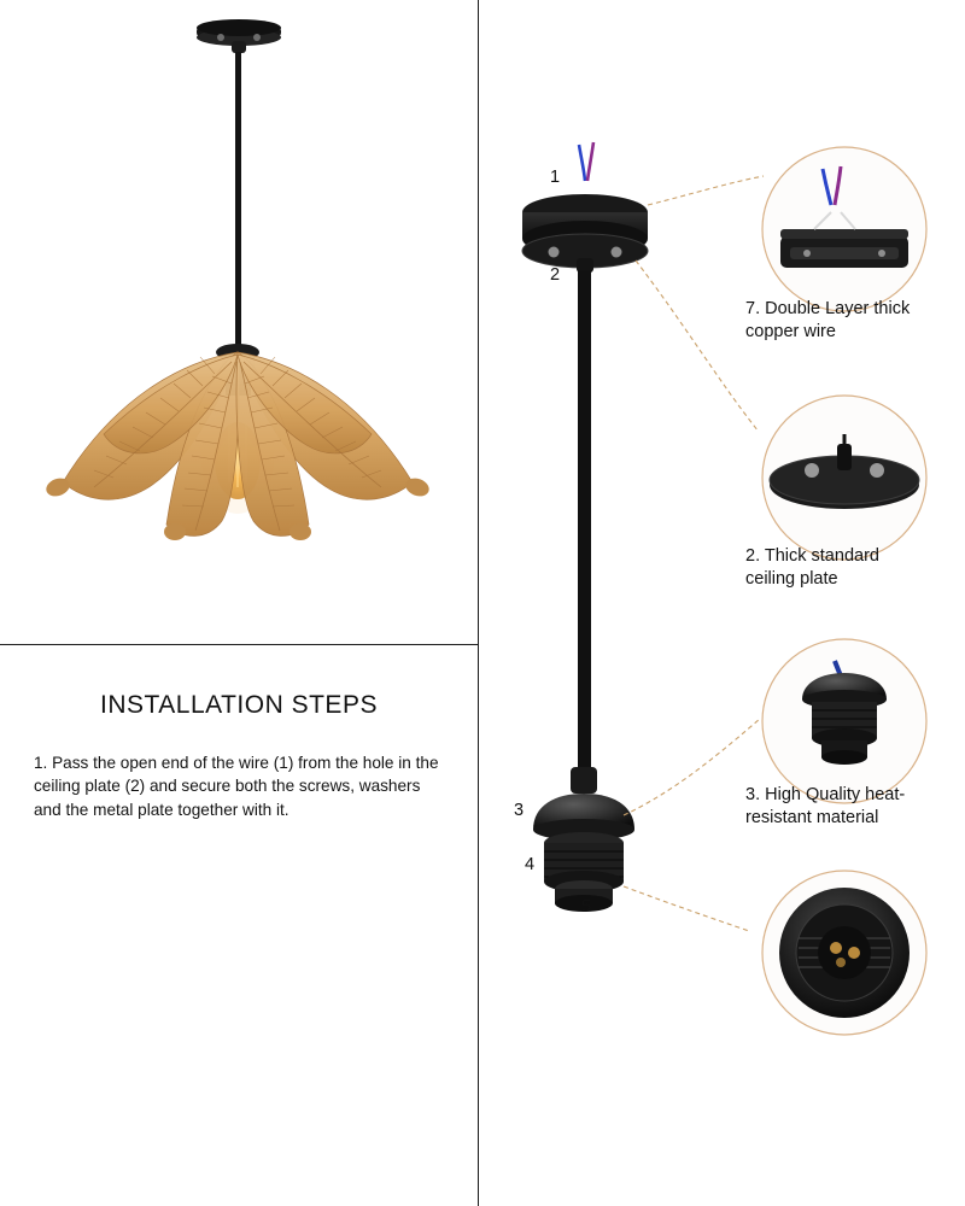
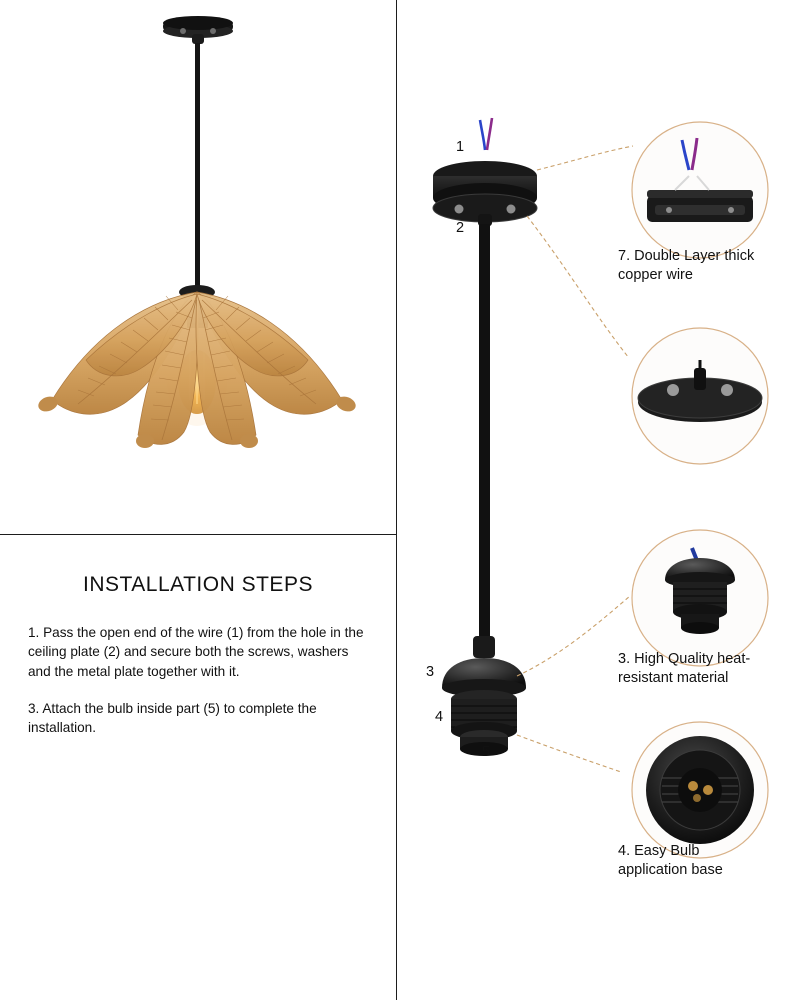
  INSTALLATION STEPS
  1. Pass the open end of the wire (1) from the hole in the ceiling plate (2) and secure both the screws, washers and the metal plate together with it.
+ 3. Attach the bulb inside part (5) to complete the installation.
  1
  2
  3
  4
  5
  7. Double Layer thick copper wire
- 2. Thick standard ceiling plate
  3. High Quality heat-resistant material
+ 4. Easy Bulb application base
